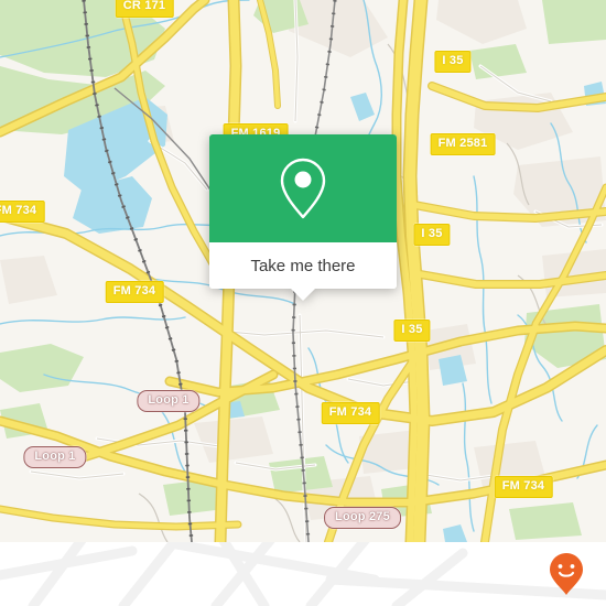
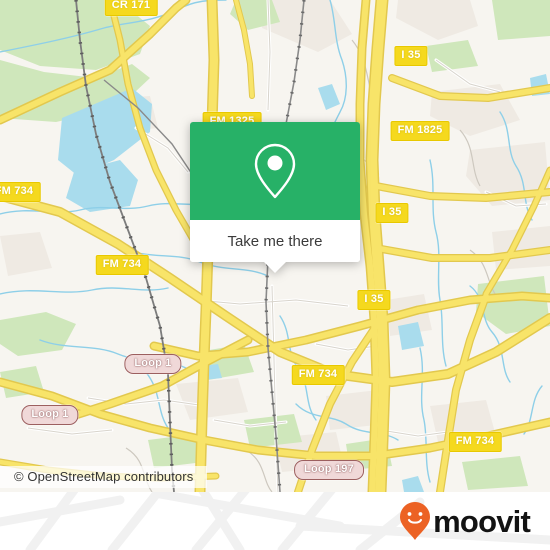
  CR 171
  I 35
- FM 1619
+ FM 1325
- FM 2581
+ FM 1825
  M 734
  I 35
  FM 734
  I 35
  Loop 1
  FM 734
  Loop 1
  FM 734
- Loop 275
+ Loop 197
  Take me there
+ © OpenStreetMap contributors
+ moovit
